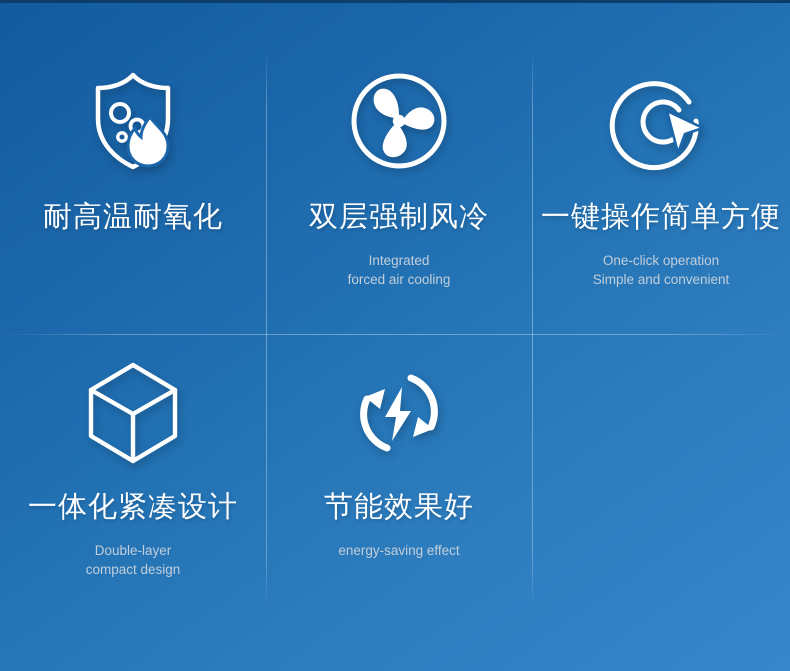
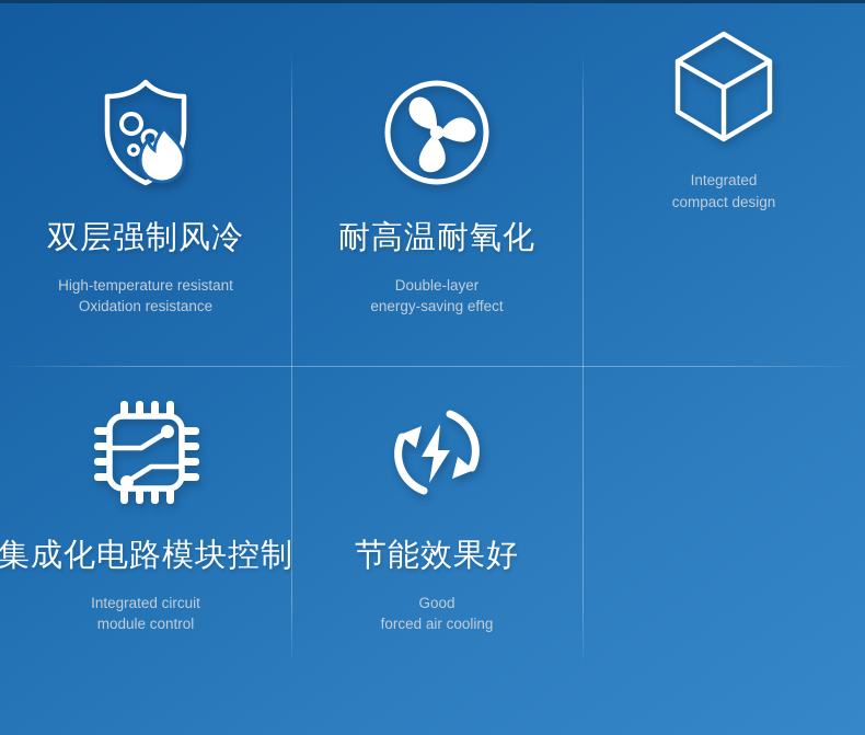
- 耐高温耐氧化
+ 双层强制风冷
+ High-temperature resistant
+ Oxidation resistance
- 双层强制风冷
+ 耐高温耐氧化
- Integrated
+ Double-layer
- forced air cooling
+ energy-saving effect
- 一键操作简单方便
- One-click operation
- Simple and convenient
- 一体化紧凑设计
- Double-layer
+ Integrated
  compact design
+ 集成化电路模块控制
+ Integrated circuit
+ module control
  节能效果好
+ Good
- energy-saving effect
+ forced air cooling
